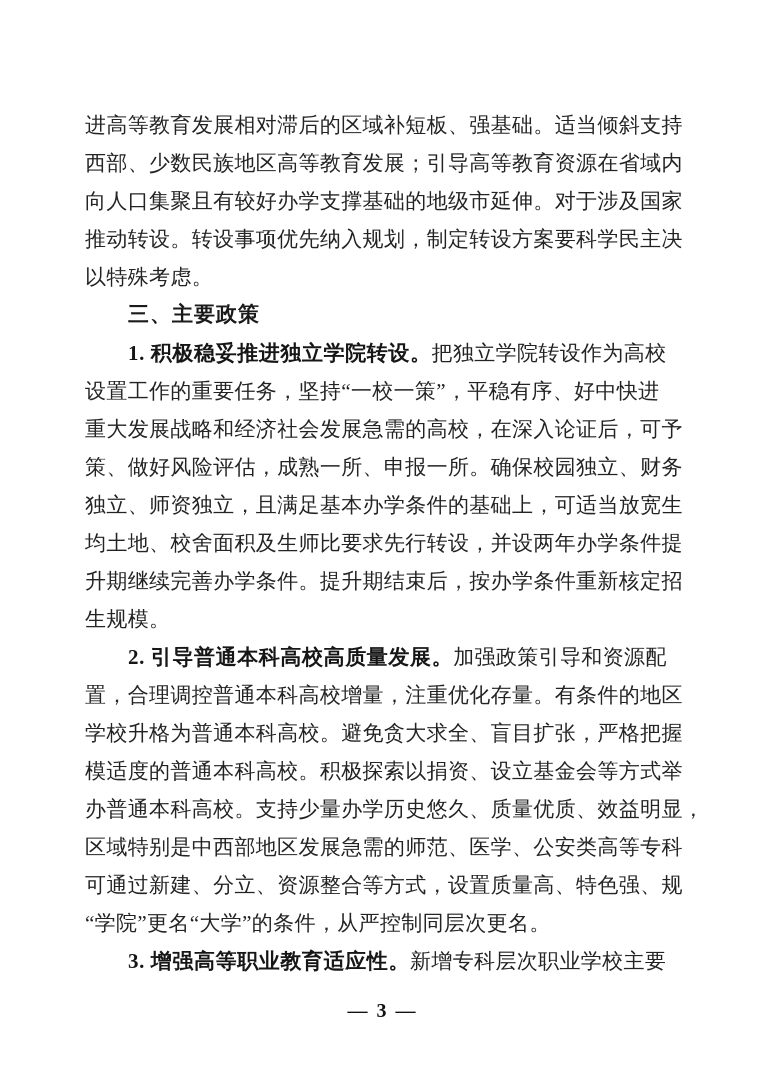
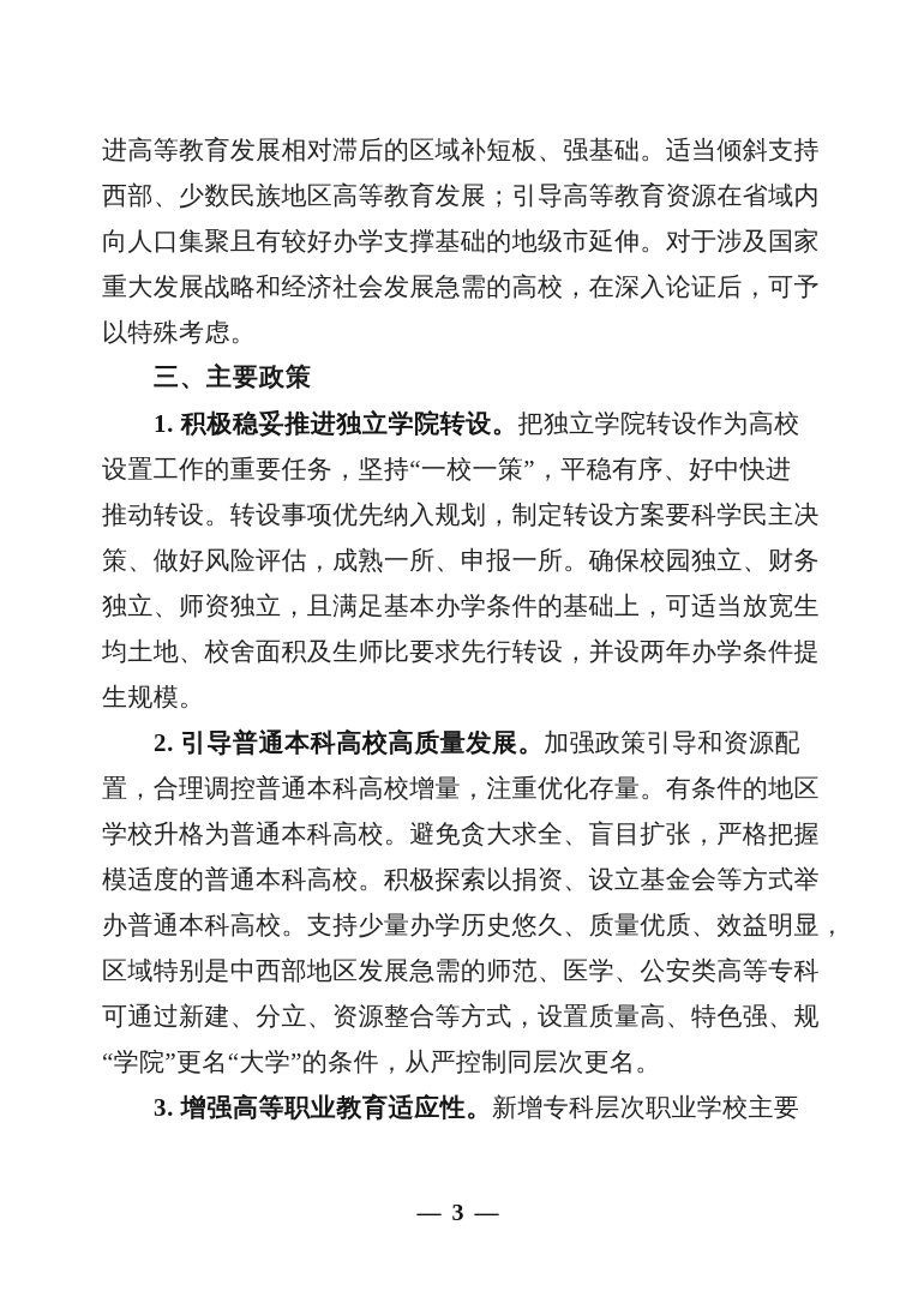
  进高等教育发展相对滞后的区域补短板、强基础。适当倾斜支持
  西部、少数民族地区高等教育发展；引导高等教育资源在省域内
  向人口集聚且有较好办学支撑基础的地级市延伸。对于涉及国家
- 推动转设。转设事项优先纳入规划，制定转设方案要科学民主决
+ 重大发展战略和经济社会发展急需的高校，在深入论证后，可予
  以特殊考虑。
  三、主要政策
  1. 积极稳妥推进独立学院转设。把独立学院转设作为高校
  设置工作的重要任务，坚持“一校一策”，平稳有序、好中快进
- 重大发展战略和经济社会发展急需的高校，在深入论证后，可予
+ 推动转设。转设事项优先纳入规划，制定转设方案要科学民主决
  策、做好风险评估，成熟一所、申报一所。确保校园独立、财务
  独立、师资独立，且满足基本办学条件的基础上，可适当放宽生
  均土地、校舍面积及生师比要求先行转设，并设两年办学条件提
- 升期继续完善办学条件。提升期结束后，按办学条件重新核定招
  生规模。
  2. 引导普通本科高校高质量发展。加强政策引导和资源配
  置，合理调控普通本科高校增量，注重优化存量。有条件的地区
  学校升格为普通本科高校。避免贪大求全、盲目扩张，严格把握
  模适度的普通本科高校。积极探索以捐资、设立基金会等方式举
  办普通本科高校。支持少量办学历史悠久、质量优质、效益明显，
  区域特别是中西部地区发展急需的师范、医学、公安类高等专科
  可通过新建、分立、资源整合等方式，设置质量高、特色强、规
  “学院”更名“大学”的条件，从严控制同层次更名。
  3. 增强高等职业教育适应性。新增专科层次职业学校主要
  — 3 —
